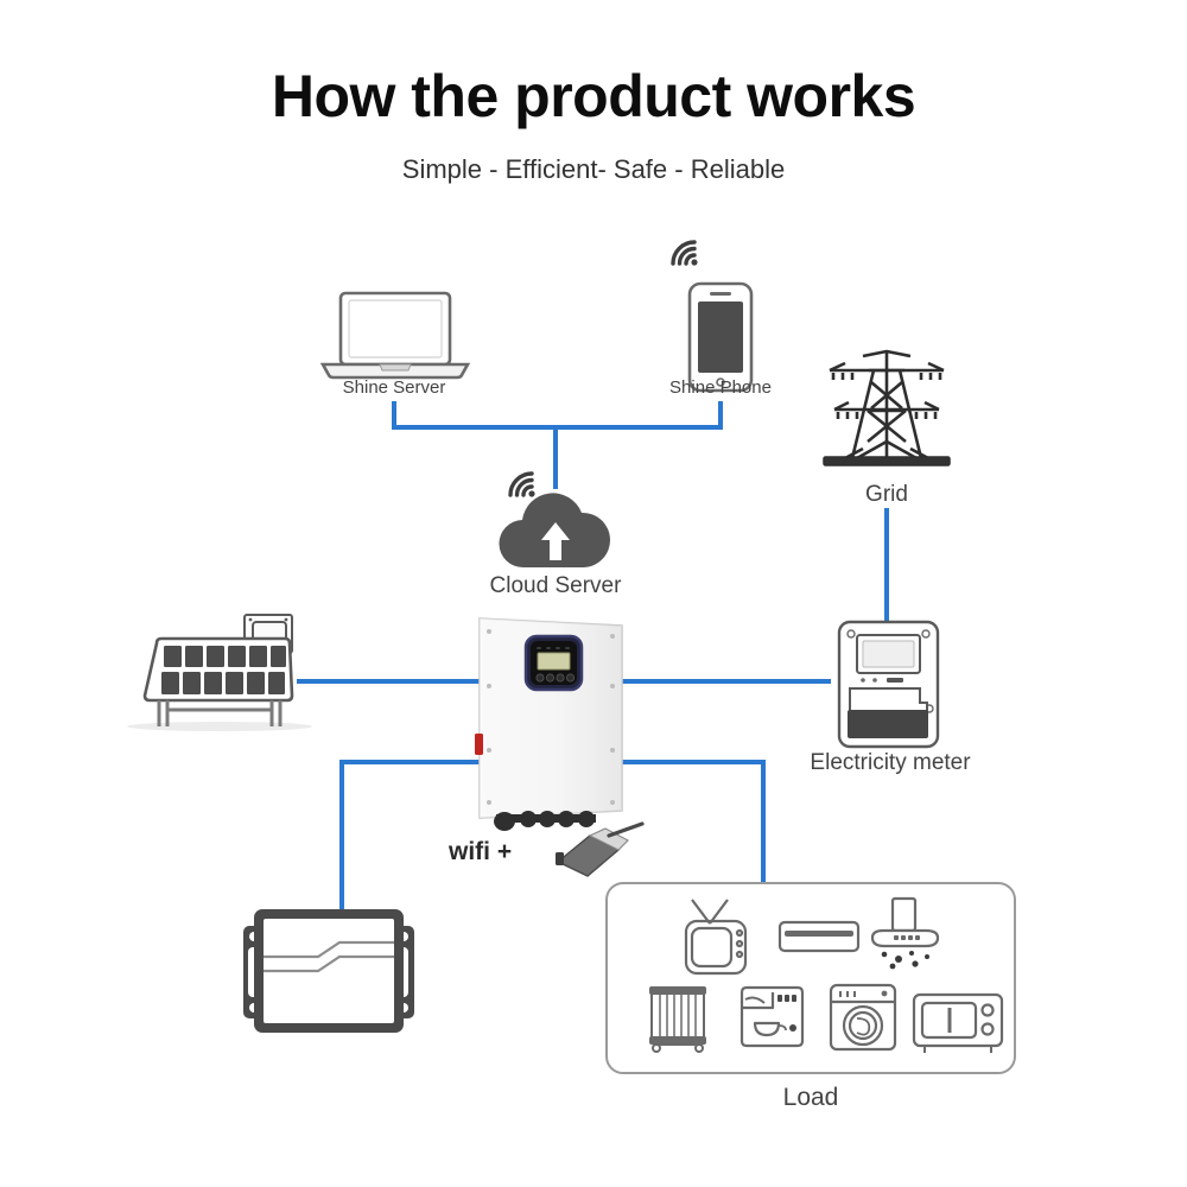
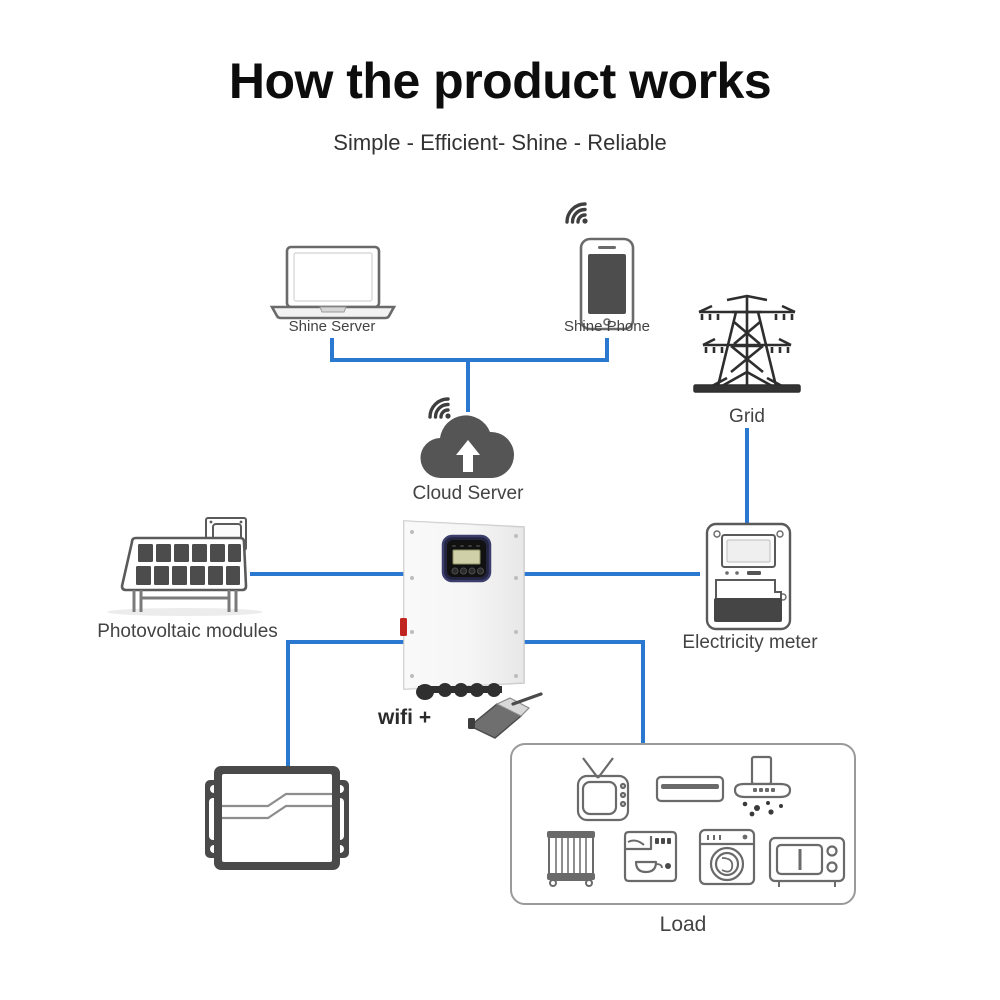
  How the product works
- Simple - Efficient- Safe - Reliable
+ Simple - Efficient- Shine - Reliable
  Shine Server
  Shine Phone
  Cloud Server
  Grid
+ Photovoltaic modules
  Electricity meter
  wifi +
  Load
